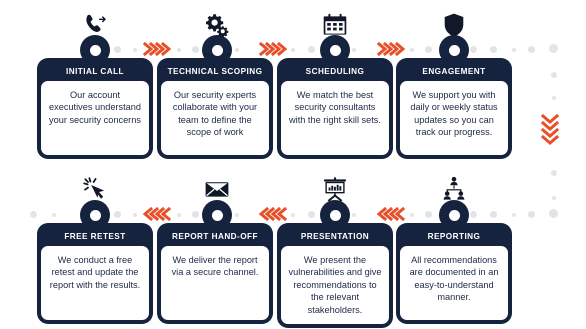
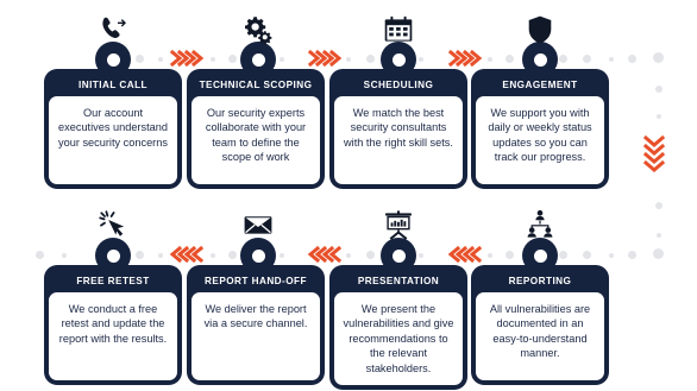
  INITIAL CALL
  Our account executives understand your security concerns
  TECHNICAL SCOPING
  Our security experts collaborate with your team to define the scope of work
  SCHEDULING
  We match the best security consultants with the right skill sets.
  ENGAGEMENT
  We support you with daily or weekly status updates so you can track our progress.
  FREE RETEST
  We conduct a free retest and update the report with the results.
  REPORT HAND-OFF
  We deliver the report via a secure channel.
  PRESENTATION
  We present the vulnerabilities and give recommendations to the relevant stakeholders.
  REPORTING
- All recommendations are documented in an easy-to-understand manner.
+ All vulnerabilities are documented in an easy-to-understand manner.
